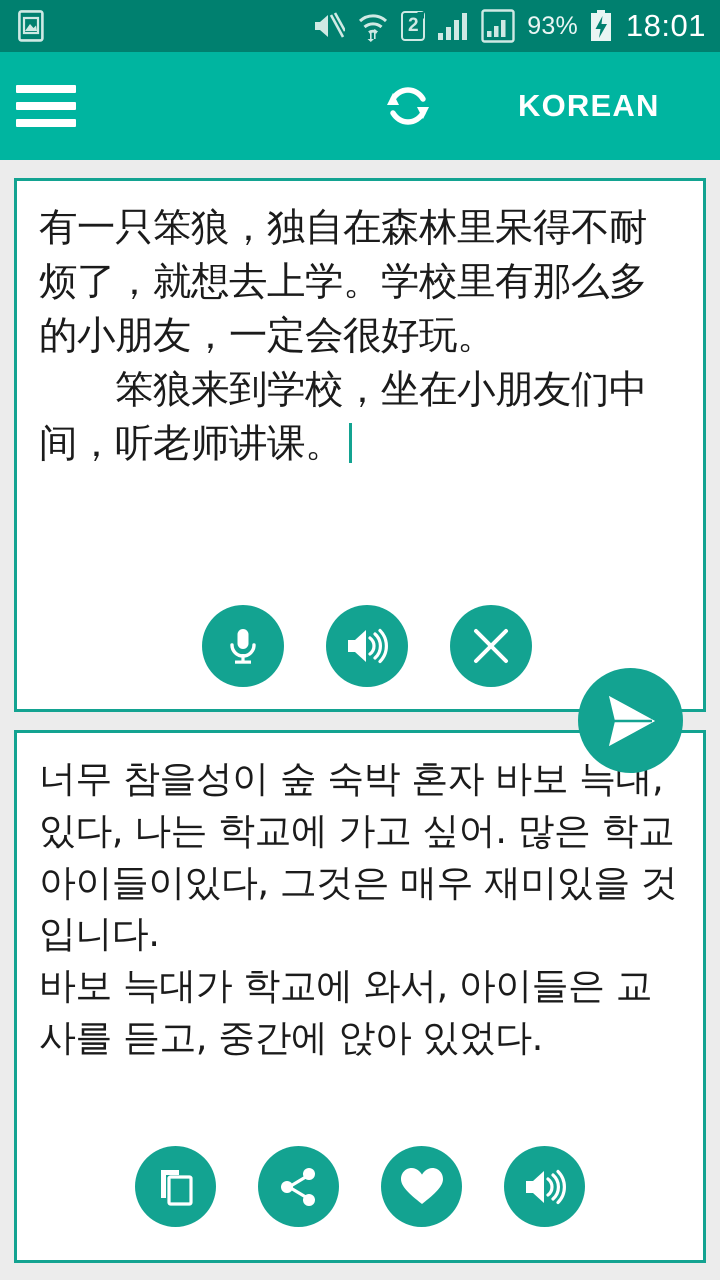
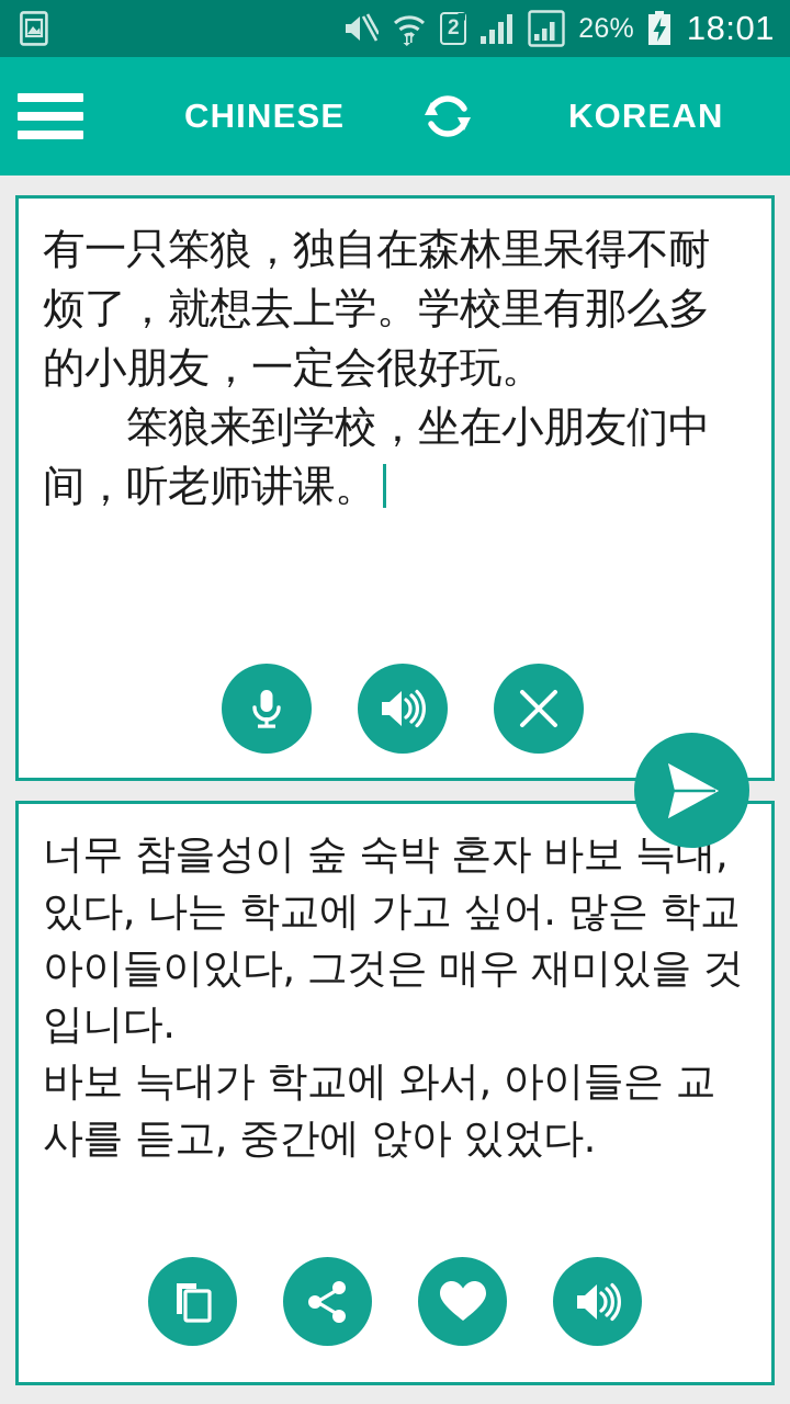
  2
- 93%
+ 26%
  18:01
+ CHINESE
  KOREAN
  有一只笨狼，独自在森林里呆得不耐烦了，就想去上学。学校里有那么多的小朋友，一定会很好玩。
  笨狼来到学校，坐在小朋友们中间，听老师讲课。
  너무 참을성이 숲 숙박 혼자 바보 늑대, 있다, 나는 학교에 가고 싶어. 많은 학교 아이들이있다, 그것은 매우 재미있을 것입니다.
  바보 늑대가 학교에 와서, 아이들은 교사를 듣고, 중간에 앉아 있었다.
